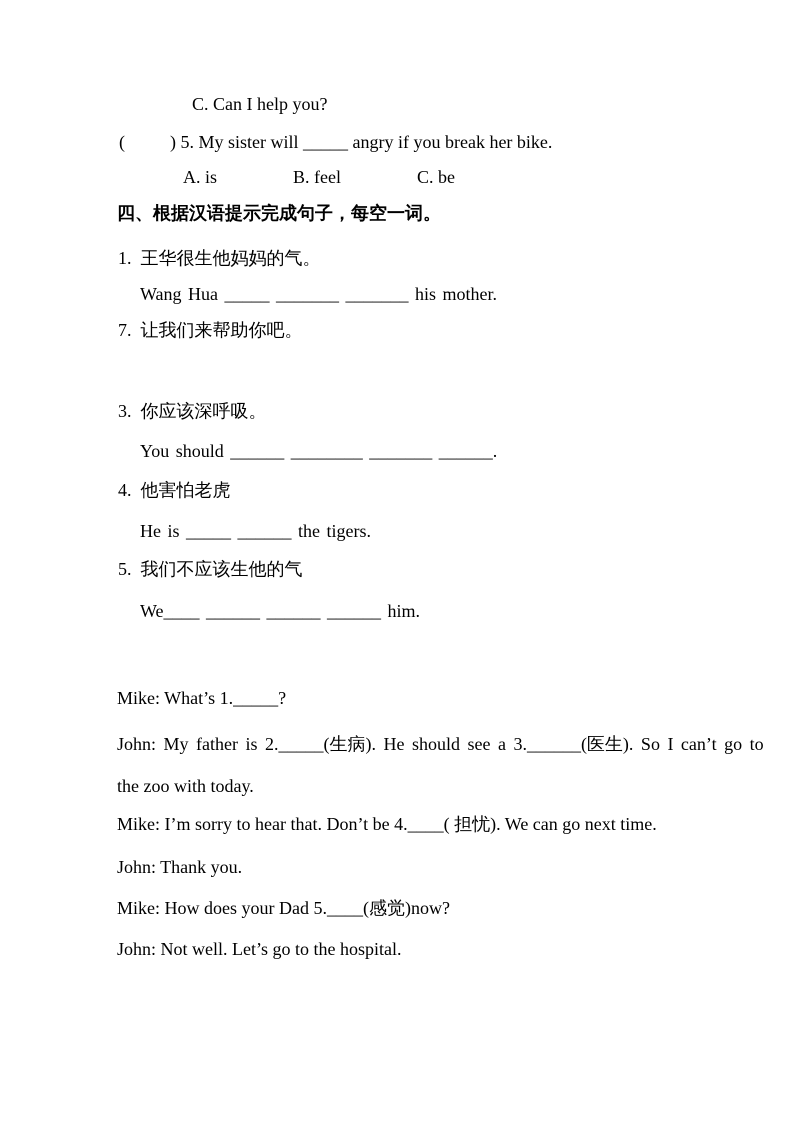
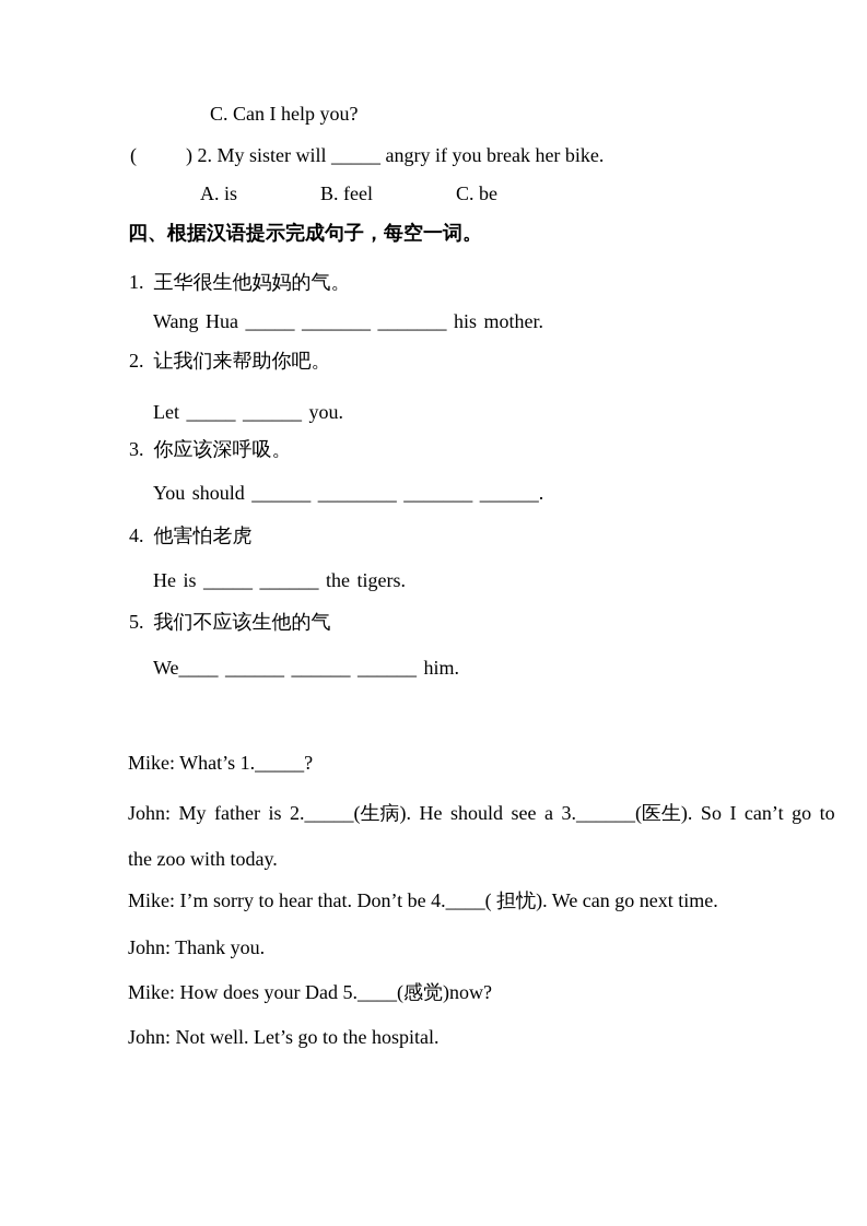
  C. Can I help you?
- ( ) 5. My sister will _____ angry if you break her bike.
+ ( ) 2. My sister will _____ angry if you break her bike.
  A. is
  B. feel
  C. be
  四、根据汉语提示完成句子，每空一词。
  1. 王华很生他妈妈的气。
  Wang Hua _____ _______ _______ his mother.
- 7. 让我们来帮助你吧。
+ 2. 让我们来帮助你吧。
+ Let _____ ______ you.
  3. 你应该深呼吸。
  You should ______ ________ _______ ______.
  4. 他害怕老虎
  He is _____ ______ the tigers.
  5. 我们不应该生他的气
  We____ ______ ______ ______ him.
  Mike: What’s 1._____?
  John: My father is 2._____(生病). He should see a 3.______(医生). So I can’t go to
  the zoo with today.
  Mike: I’m sorry to hear that. Don’t be 4.____( 担忧). We can go next time.
  John: Thank you.
  Mike: How does your Dad 5.____(感觉)now?
  John: Not well. Let’s go to the hospital.
